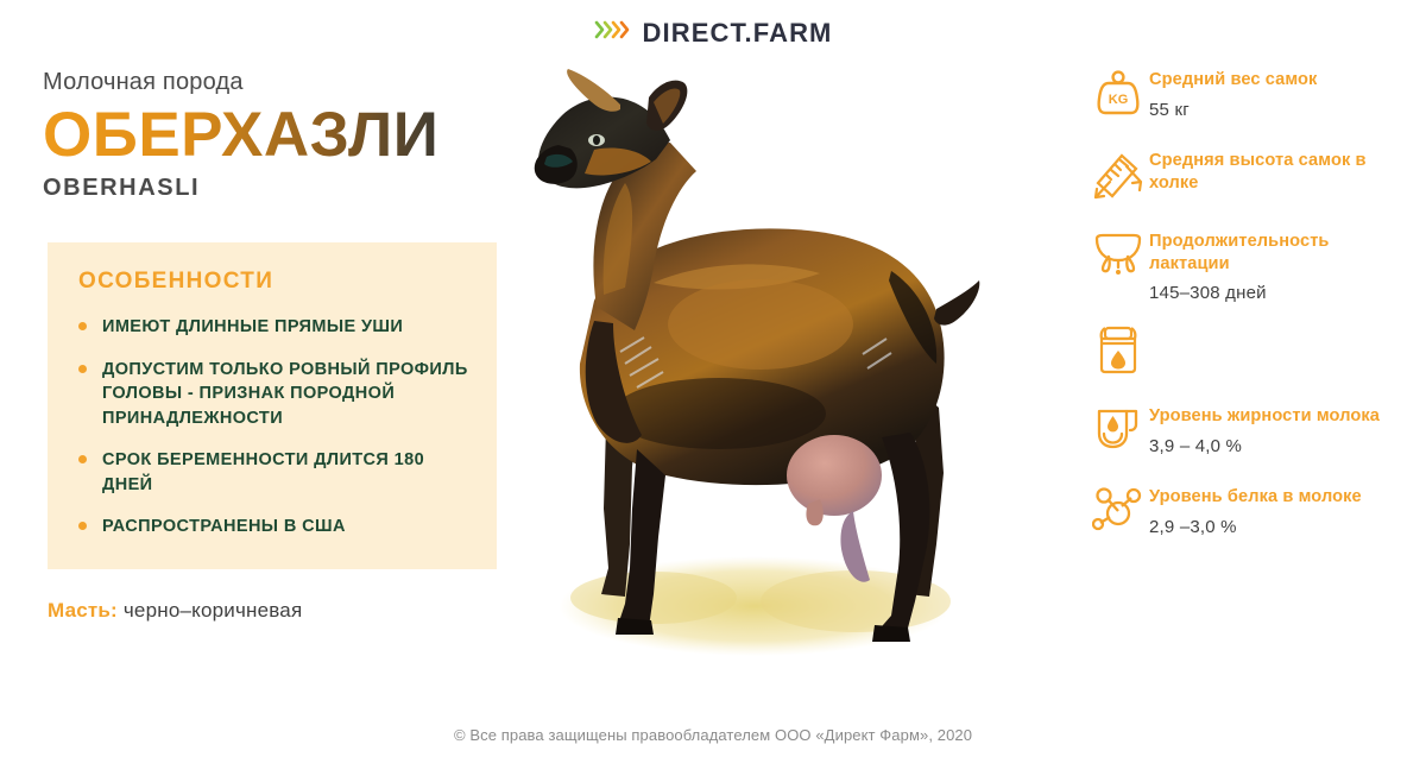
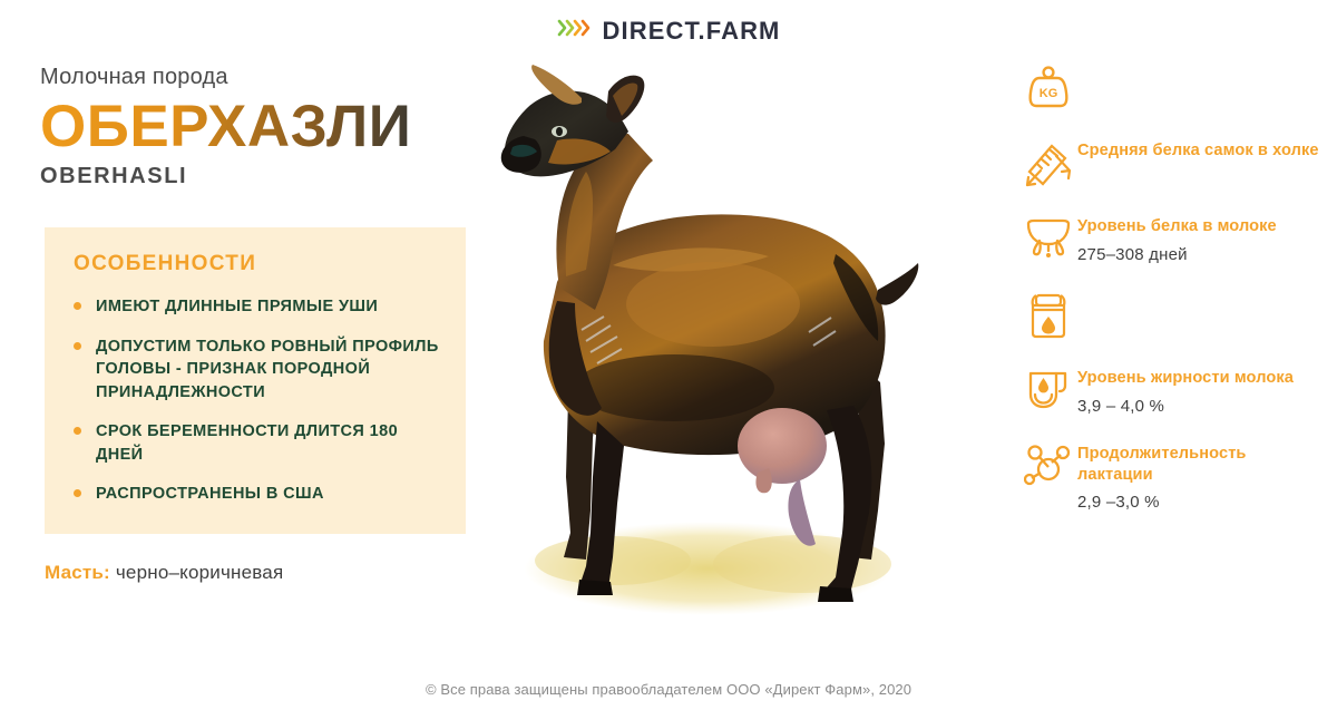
  DIRECT.FARM
  Молочная порода
  ОБЕРХАЗЛИ
  OBERHASLI
  ОСОБЕННОСТИ
  ИМЕЮТ ДЛИННЫЕ ПРЯМЫЕ УШИ
  ДОПУСТИМ ТОЛЬКО РОВНЫЙ ПРОФИЛЬ ГОЛОВЫ - ПРИЗНАК ПОРОДНОЙ ПРИНАДЛЕЖНОСТИ
  СРОК БЕРЕМЕННОСТИ ДЛИТСЯ 180 ДНЕЙ
  РАСПРОСТРАНЕНЫ В США
  Масть: черно–коричневая
  KG
- Средний вес самок
- 55 кг
- Средняя высота самок в холке
+ Средняя белка самок в холке
- Продолжительность лактации
+ Уровень белка в молоке
- 145–308 дней
+ 275–308 дней
  Уровень жирности молока
  3,9 – 4,0 %
- Уровень белка в молоке
+ Продолжительность лактации
  2,9 –3,0 %
  © Все права защищены правообладателем ООО «Директ Фарм», 2020
